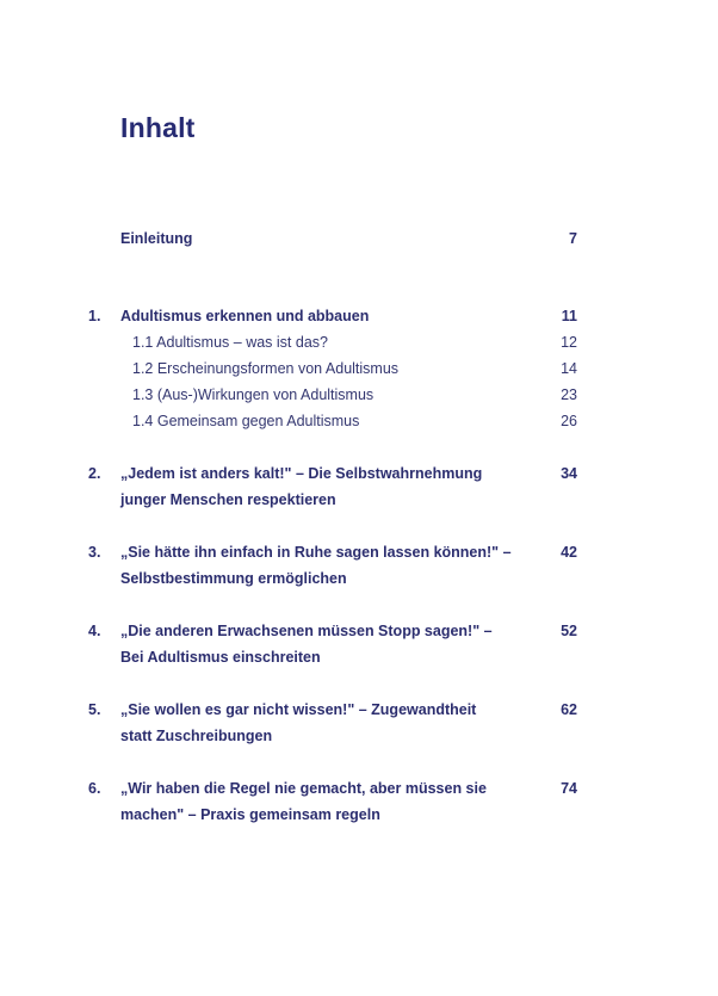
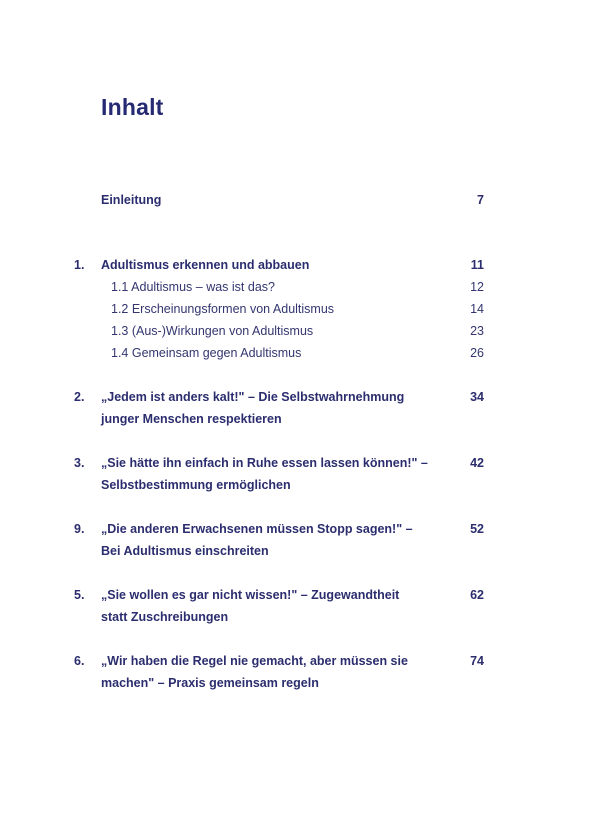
  Inhalt
  Einleitung
  7
  1.
  Adultismus erkennen und abbauen
  11
  1.1 Adultismus – was ist das?
  12
  1.2 Erscheinungsformen von Adultismus
  14
  1.3 (Aus-)Wirkungen von Adultismus
  23
  1.4 Gemeinsam gegen Adultismus
  26
  2.
  „Jedem ist anders kalt!" – Die Selbstwahrnehmung
  junger Menschen respektieren
  34
  3.
- „Sie hätte ihn einfach in Ruhe sagen lassen können!" –
+ „Sie hätte ihn einfach in Ruhe essen lassen können!" –
  Selbstbestimmung ermöglichen
  42
- 4.
+ 9.
  „Die anderen Erwachsenen müssen Stopp sagen!" –
  Bei Adultismus einschreiten
  52
  5.
  „Sie wollen es gar nicht wissen!" – Zugewandtheit
  statt Zuschreibungen
  62
  6.
  „Wir haben die Regel nie gemacht, aber müssen sie
  machen" – Praxis gemeinsam regeln
  74
